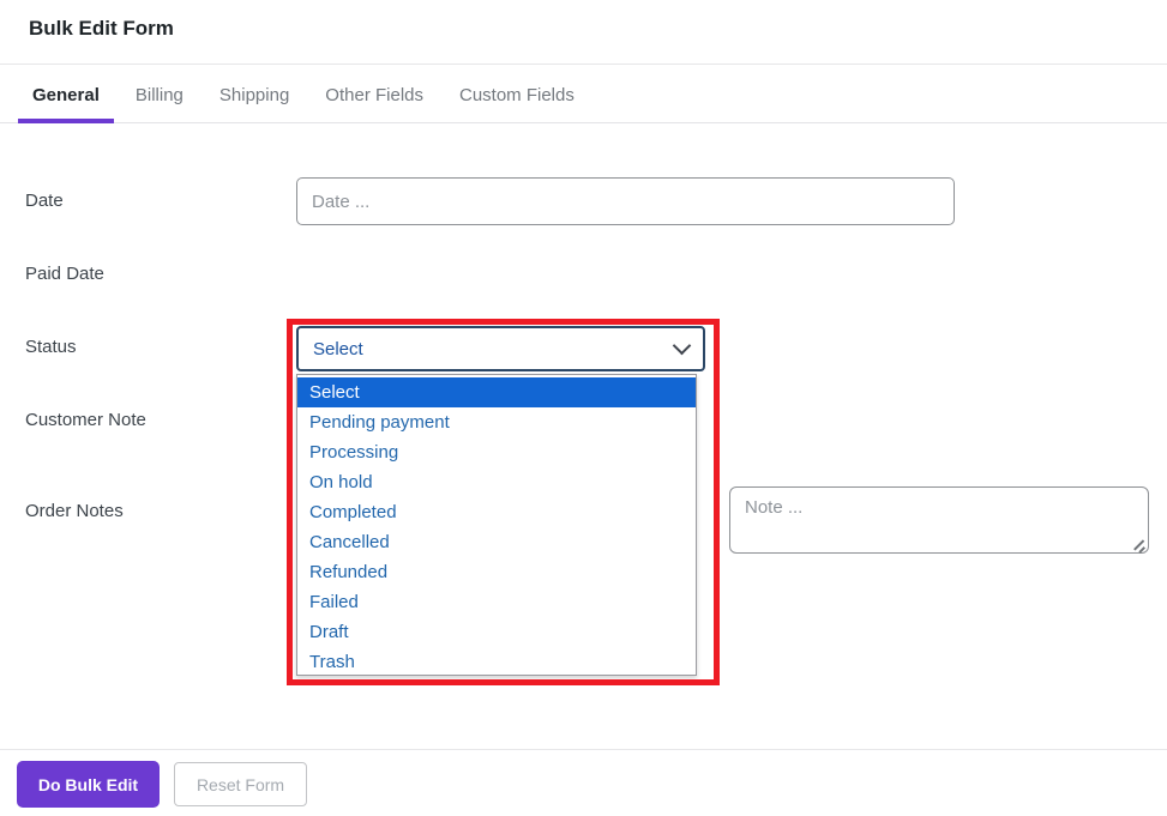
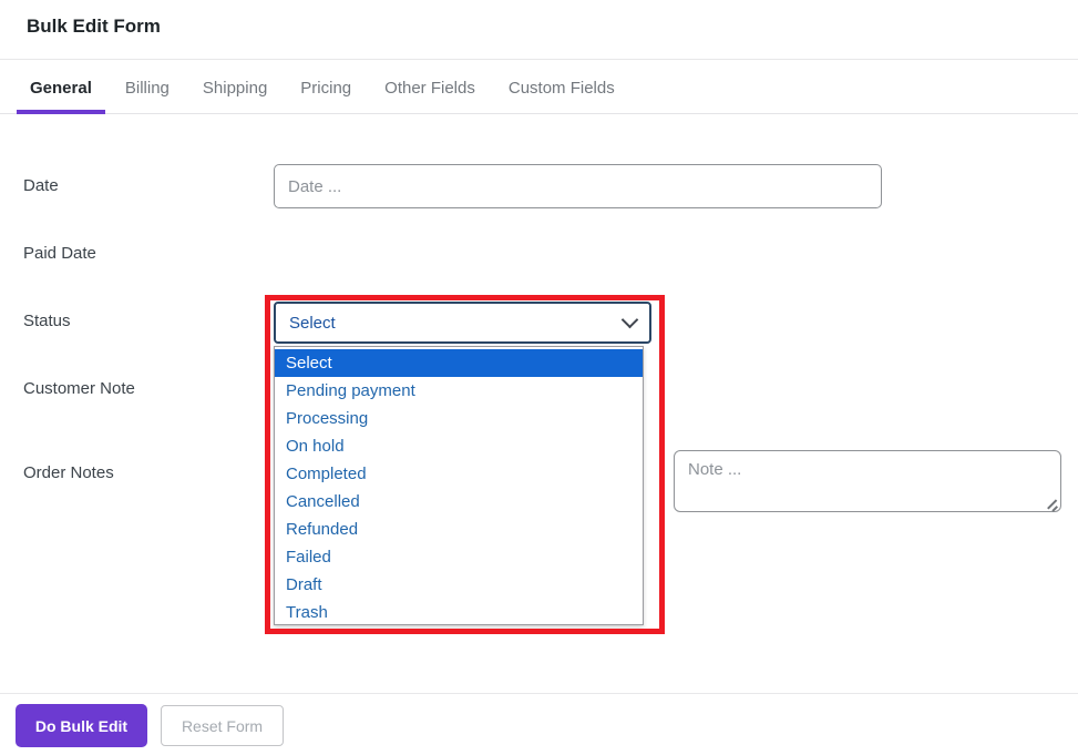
  Bulk Edit Form
  General
  Billing
  Shipping
+ Pricing
  Other Fields
  Custom Fields
  Date
  Date ...
  Paid Date
  Status
  Select
  Customer Note
  Order Notes
  Note ...
  Select
  Pending payment
  Processing
  On hold
  Completed
  Cancelled
  Refunded
  Failed
  Draft
  Trash
  Do Bulk Edit
  Reset Form
